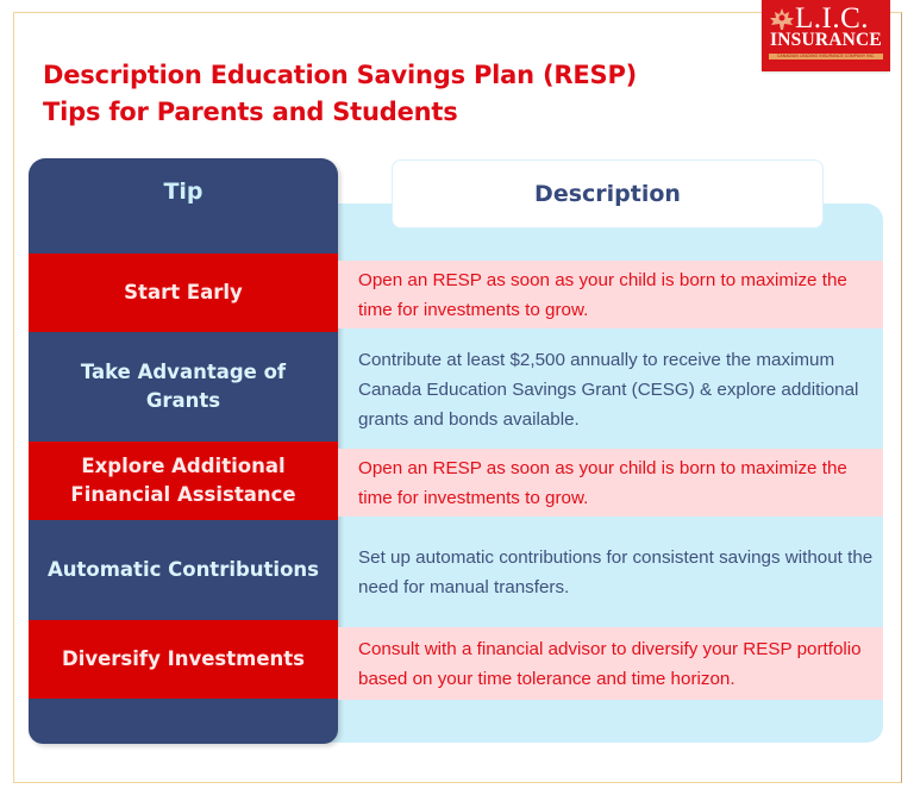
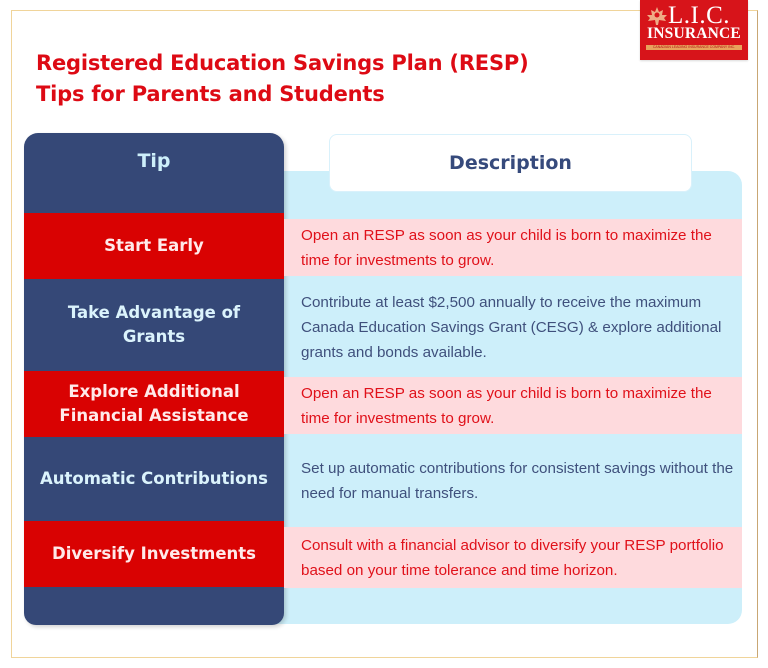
  L.I.C.
  INSURANCE
- Description Education Savings Plan (RESP)
+ Registered Education Savings Plan (RESP)
  Tips for Parents and Students
  Description
  Tip
  Start Early
  Open an RESP as soon as your child is born to maximize the time for investments to grow.
  Take Advantage of Grants
  Contribute at least $2,500 annually to receive the maximum Canada Education Savings Grant (CESG) & explore additional grants and bonds available.
  Explore Additional Financial Assistance
  Open an RESP as soon as your child is born to maximize the time for investments to grow.
  Automatic Contributions
  Set up automatic contributions for consistent savings without the need for manual transfers.
  Diversify Investments
  Consult with a financial advisor to diversify your RESP portfolio based on your time tolerance and time horizon.
